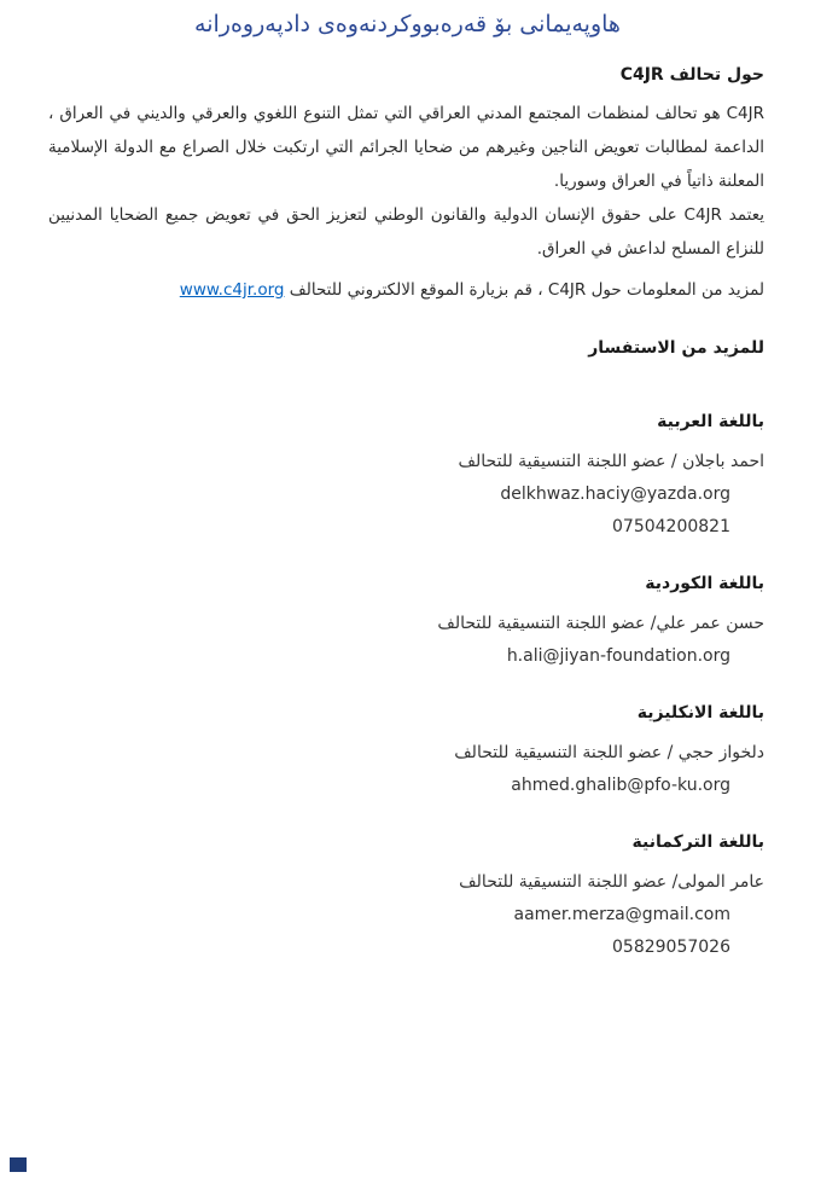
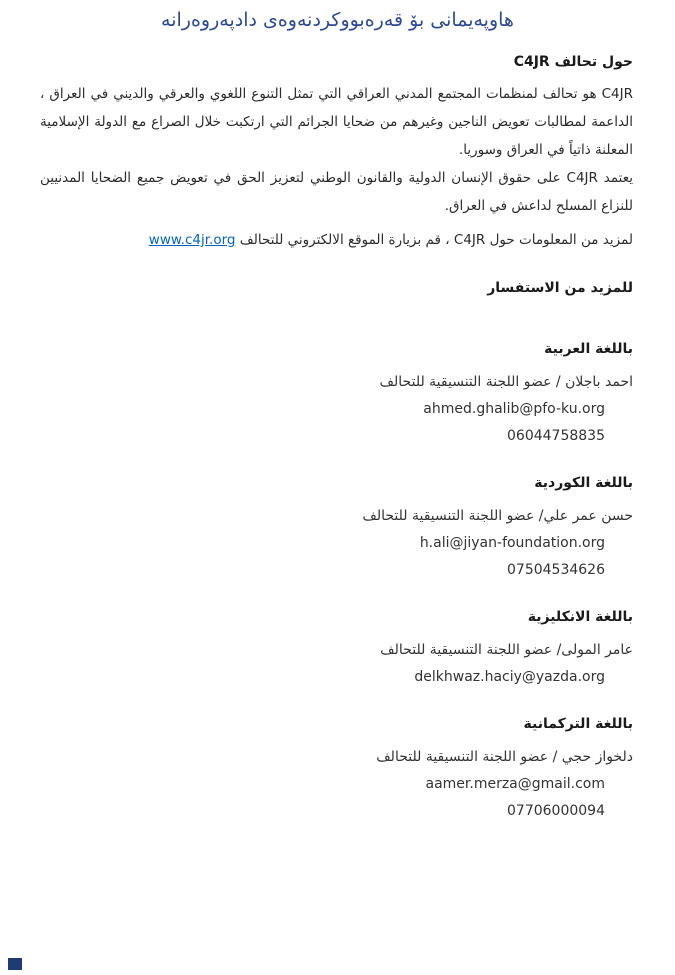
  هاوپەیمانی بۆ قەرەبووکردنەوەی دادپەروەرانە
  حول تحالف C4JR
  C4JR هو تحالف لمنظمات المجتمع المدني العراقي التي تمثل التنوع اللغوي والعرقي والديني في العراق ، الداعمة لمطالبات تعويض الناجين وغيرهم من ضحايا الجرائم التي ارتكبت خلال الصراع مع الدولة الإسلامية المعلنة ذاتياً في العراق وسوريا.
  يعتمد C4JR على حقوق الإنسان الدولية والقانون الوطني لتعزيز الحق في تعويض جميع الضحايا المدنيين للنزاع المسلح لداعش في العراق.
  لمزيد من المعلومات حول C4JR ، قم بزيارة الموقع الالكتروني للتحالف www.c4jr.org
  للمزيد من الاستفسار
  باللغة العربية
  احمد باجلان / عضو اللجنة التنسيقية للتحالف
- delkhwaz.haciy@yazda.org
+ ahmed.ghalib@pfo-ku.org
- 07504200821
+ 06044758835
  باللغة الكوردية
  حسن عمر علي/ عضو اللجنة التنسيقية للتحالف
  h.ali@jiyan-foundation.org
+ 07504534626
  باللغة الانكليزية
- دلخواز حجي / عضو اللجنة التنسيقية للتحالف
+ عامر المولى/ عضو اللجنة التنسيقية للتحالف
- ahmed.ghalib@pfo-ku.org
+ delkhwaz.haciy@yazda.org
  باللغة التركمانية
- عامر المولى/ عضو اللجنة التنسيقية للتحالف
+ دلخواز حجي / عضو اللجنة التنسيقية للتحالف
  aamer.merza@gmail.com
- 05829057026
+ 07706000094
